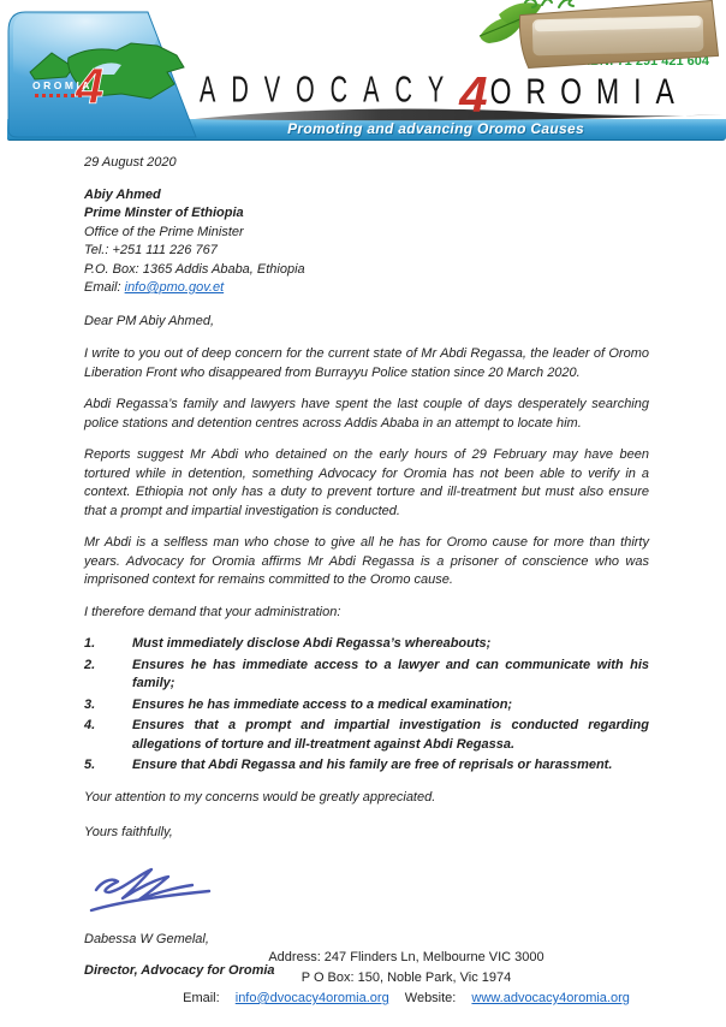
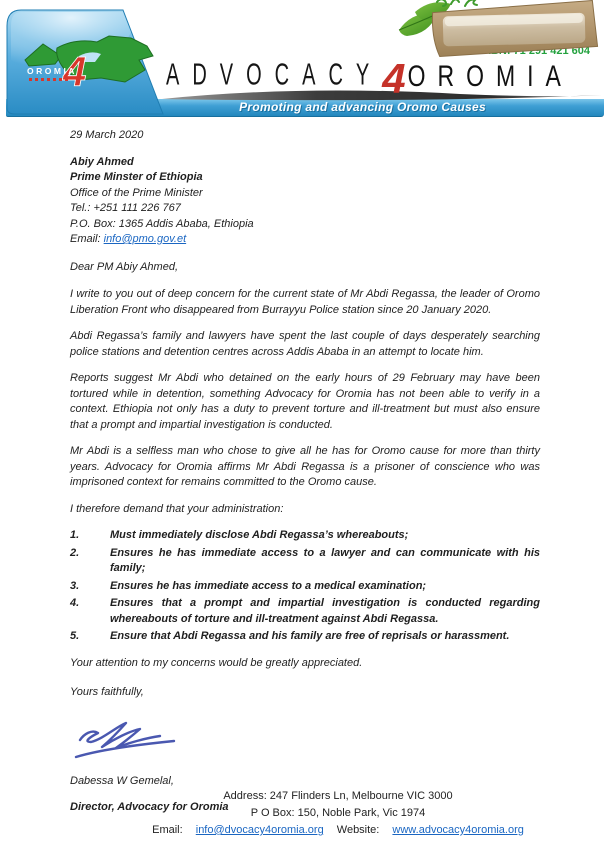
  Promoting and advancing Oromo Causes
  ADVOCACY
  4
  OROMIA
  4
  OROMIA
- 29 August 2020
+ 29 March 2020
  Abiy Ahmed
  Prime Minster of Ethiopia
  Office of the Prime Minister
  Tel.: +251 111 226 767
  P.O. Box: 1365 Addis Ababa, Ethiopia
  Email: info@pmo.gov.et
  Dear PM Abiy Ahmed,
- I write to you out of deep concern for the current state of Mr Abdi Regassa, the leader of Oromo Liberation Front who disappeared from Burrayyu Police station since 20 March 2020.
+ I write to you out of deep concern for the current state of Mr Abdi Regassa, the leader of Oromo Liberation Front who disappeared from Burrayyu Police station since 20 January 2020.
  Abdi Regassa’s family and lawyers have spent the last couple of days desperately searching police stations and detention centres across Addis Ababa in an attempt to locate him.
  Reports suggest Mr Abdi who detained on the early hours of 29 February may have been tortured while in detention, something Advocacy for Oromia has not been able to verify in a context. Ethiopia not only has a duty to prevent torture and ill-treatment but must also ensure that a prompt and impartial investigation is conducted.
  Mr Abdi is a selfless man who chose to give all he has for Oromo cause for more than thirty years. Advocacy for Oromia affirms Mr Abdi Regassa is a prisoner of conscience who was imprisoned context for remains committed to the Oromo cause.
  I therefore demand that your administration:
  1.
  Must immediately disclose Abdi Regassa’s whereabouts;
  2.
  Ensures he has immediate access to a lawyer and can communicate with his family;
  3.
  Ensures he has immediate access to a medical examination;
  4.
- Ensures that a prompt and impartial investigation is conducted regarding allegations of torture and ill-treatment against Abdi Regassa.
+ Ensures that a prompt and impartial investigation is conducted regarding whereabouts of torture and ill-treatment against Abdi Regassa.
  5.
  Ensure that Abdi Regassa and his family are free of reprisals or harassment.
  Your attention to my concerns would be greatly appreciated.
  Yours faithfully,
  Dabessa W Gemelal,
  Director, Advocacy for Oromia
  Address: 247 Flinders Ln, Melbourne VIC 3000
  P O Box: 150, Noble Park, Vic 1974
  Email: info@dvocacy4oromia.org Website: www.advocacy4oromia.org
